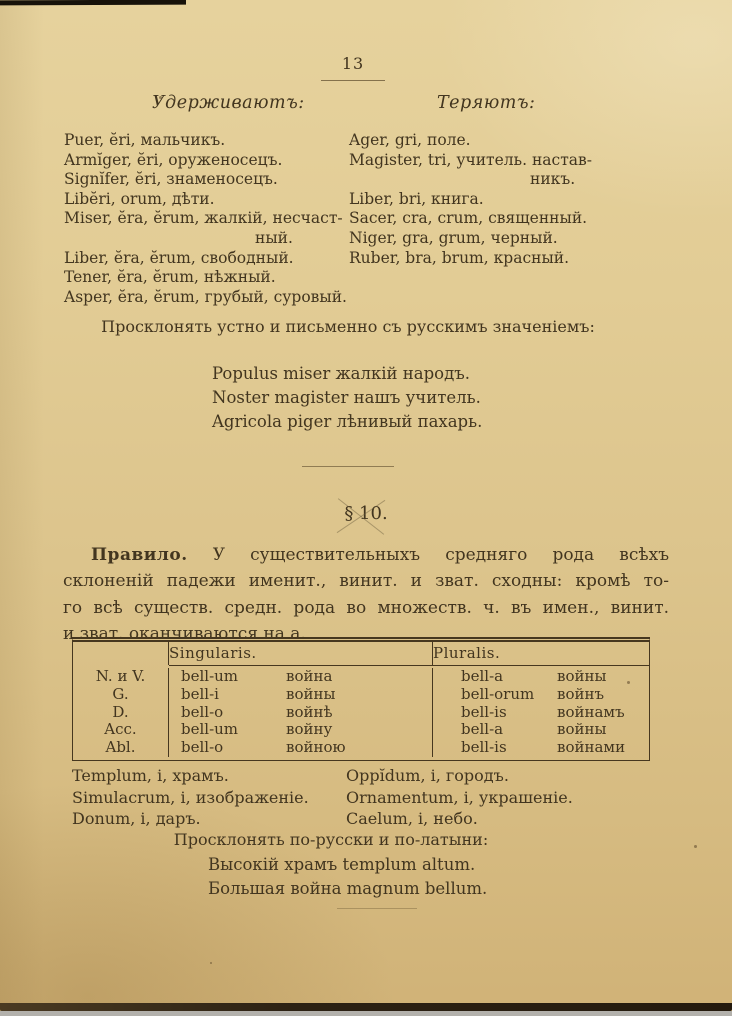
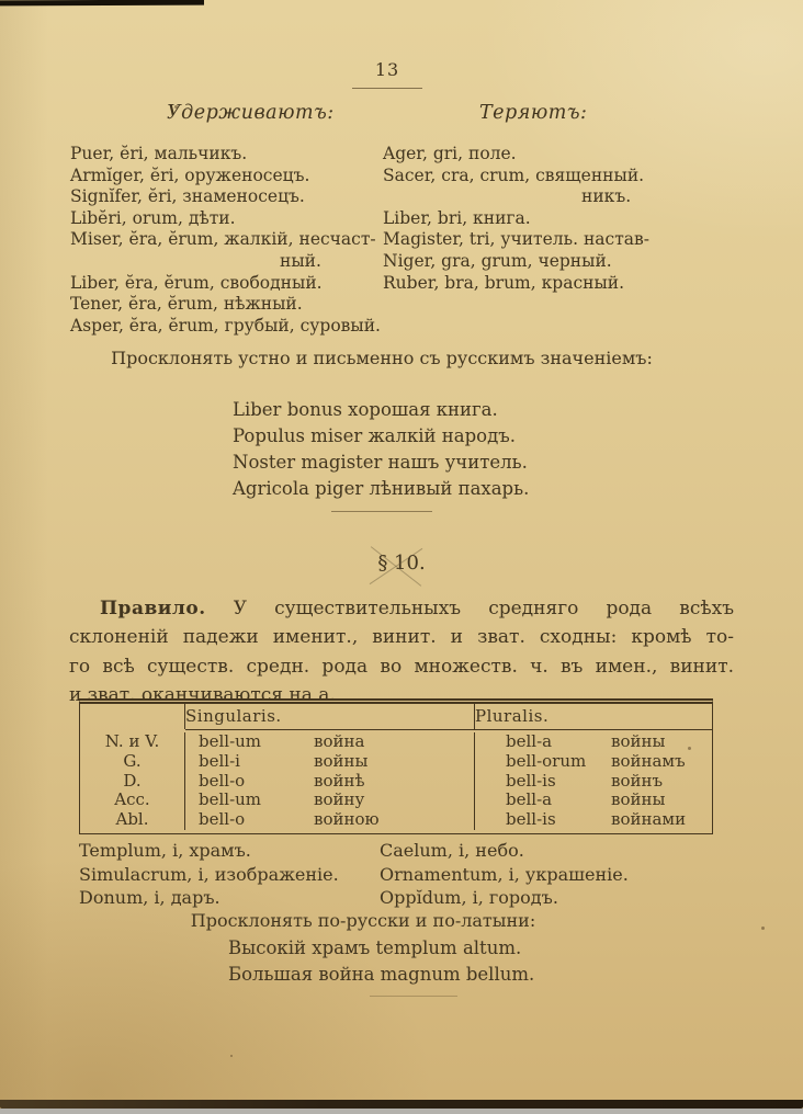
  13
  Удерживаютъ:
  Теряютъ:
  Puer, ĕri, мальчикъ.
  Armĭger, ĕri, оруженосецъ.
  Signĭfer, ĕri, знаменосецъ.
  Libĕri, orum, дѣти.
  Miser, ĕra, ĕrum, жалкій, несчаст-
  ный.
  Liber, ĕra, ĕrum, свободный.
  Tener, ĕra, ĕrum, нѣжный.
  Asper, ĕra, ĕrum, грубый, суровый.
  Ager, gri, поле.
- Magister, tri, учитель. настав-
+ Sacer, cra, crum, священный.
  никъ.
  Liber, bri, книга.
- Sacer, cra, crum, священный.
+ Magister, tri, учитель. настав-
  Niger, gra, grum, черный.
  Ruber, bra, brum, красный.
  Просклонять устно и письменно съ русскимъ значеніемъ:
+ Liber bonus хорошая книга.
  Populus miser жалкій народъ.
  Noster magister нашъ учитель.
  Agricola piger лѣнивый пахарь.
  § 10.
  Правило. У существительныхъ средняго рода всѣхъ
  склоненій падежи именит., винит. и зват. сходны: кромѣ то-
  го всѣ существ. средн. рода во множеств. ч. въ имен., винит.
  и зват. оканчиваются на а.
  Singularis.
  Pluralis.
  N. и V.
  bell-um
  война
  bell-a
  войны
  G.
  bell-i
  войны
  bell-orum
- войнъ
+ войнамъ
  D.
  bell-o
  войнѣ
  bell-is
- войнамъ
+ войнъ
  Acc.
  bell-um
  войну
  bell-a
  войны
  Abl.
  bell-o
  войною
  bell-is
  войнами
  Templum, i, храмъ.
  Simulacrum, i, изображеніе.
  Donum, i, даръ.
- Oppĭdum, i, городъ.
+ Caelum, i, небо.
  Ornamentum, i, украшеніе.
- Caelum, i, небо.
+ Oppĭdum, i, городъ.
  Просклонять по-русски и по-латыни:
  Высокій храмъ templum altum.
  Большая война magnum bellum.
